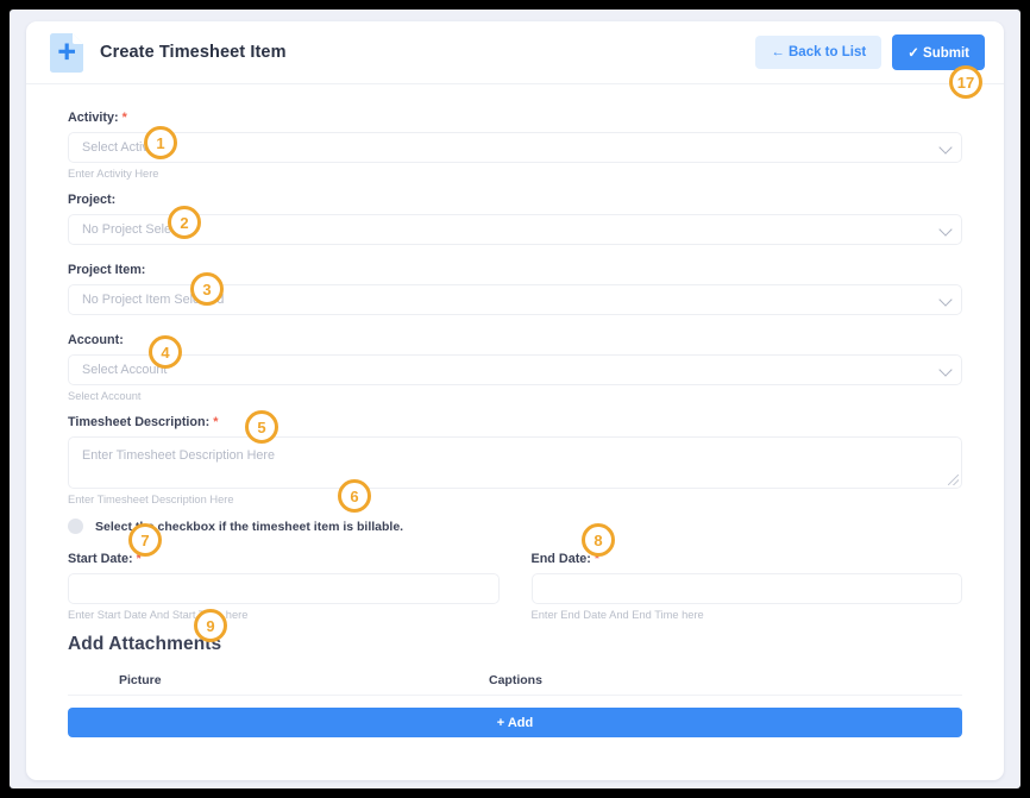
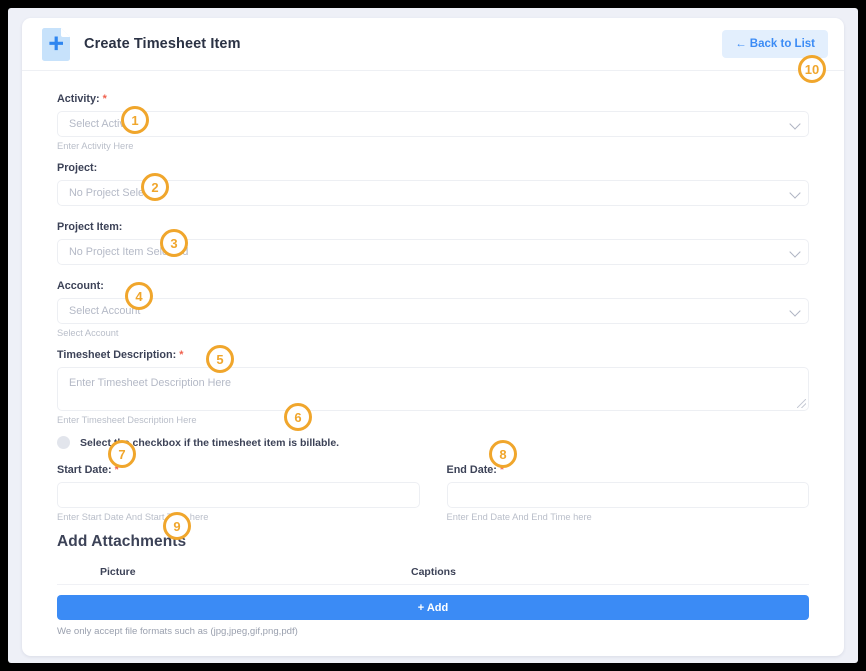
  Create Timesheet Item
  ← Back to List
- ✓ Submit
  Activity: *
  Select Acti
  Enter Activity Here
  Project:
  No Project Sele
  Project Item:
  No Project Item Seld
  Account:
  Select Account
  Select Account
  Timesheet Description: *
  Enter Timesheet Description Here
  Enter Timesheet Description Here
  Select checkbox if the timesheet item is billable.
  Start Date: *
  Enter Start Date And Start here
  End Date: *
  Enter End Date And End Time here
  Add Attachments
  Picture
  Captions
  + Add
+ We only accept file formats such as (jpg,jpeg,gif,png,pdf)
  1
  2
  3
  4
  5
  6
  7
  8
  9
- 17
+ 10
